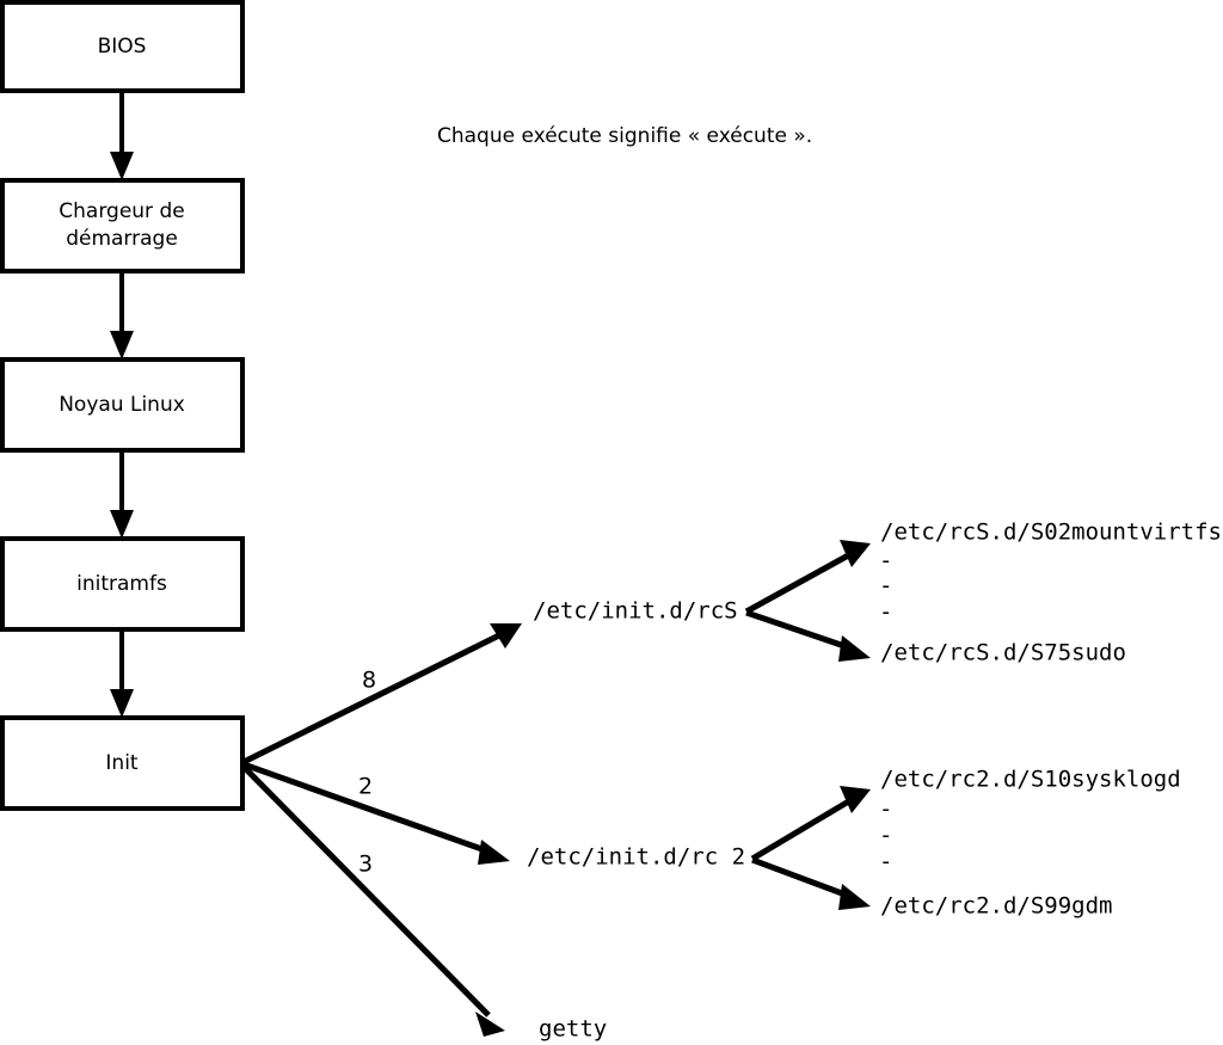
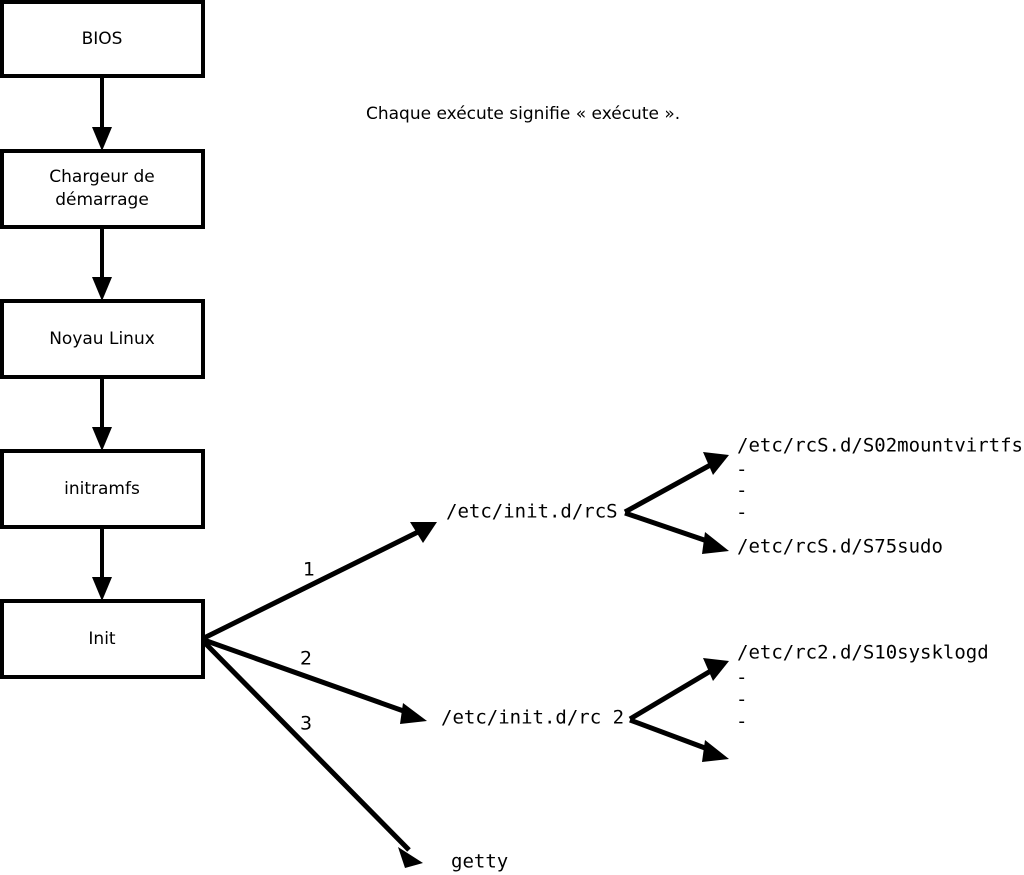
  BIOS
  Chargeur de
  démarrage
  Noyau Linux
  initramfs
  Init
- 8
+ 1
  2
  3
  /etc/init.d/rcS
  /etc/init.d/rc 2
  getty
  /etc/rcS.d/S02mountvirtfs
  -
  -
  -
  /etc/rcS.d/S75sudo
  /etc/rc2.d/S10sysklogd
  -
  -
  -
- /etc/rc2.d/S99gdm
  Chaque exécute signifie « exécute ».
